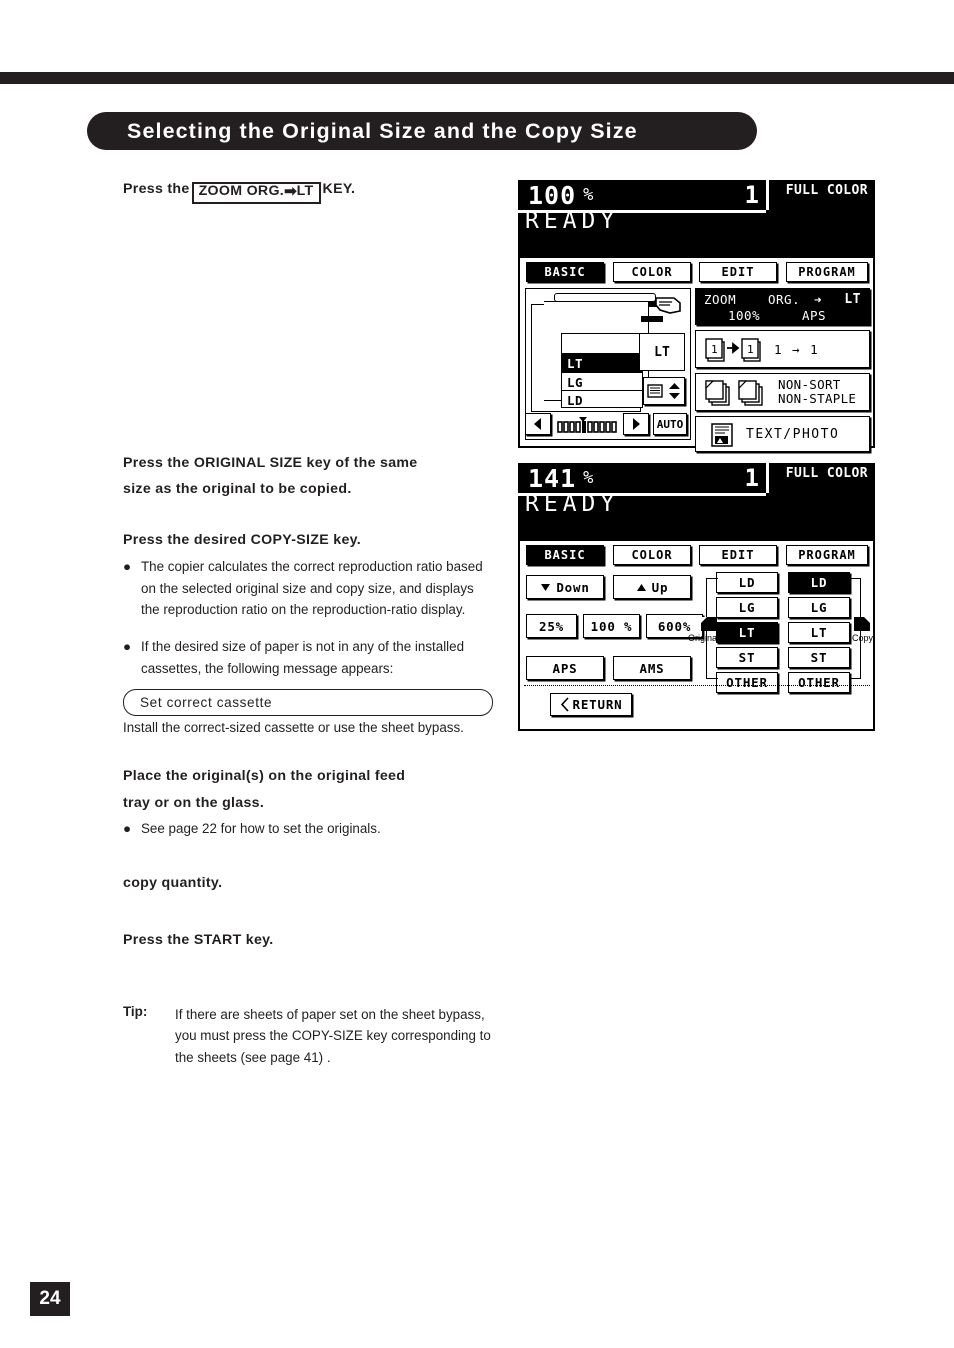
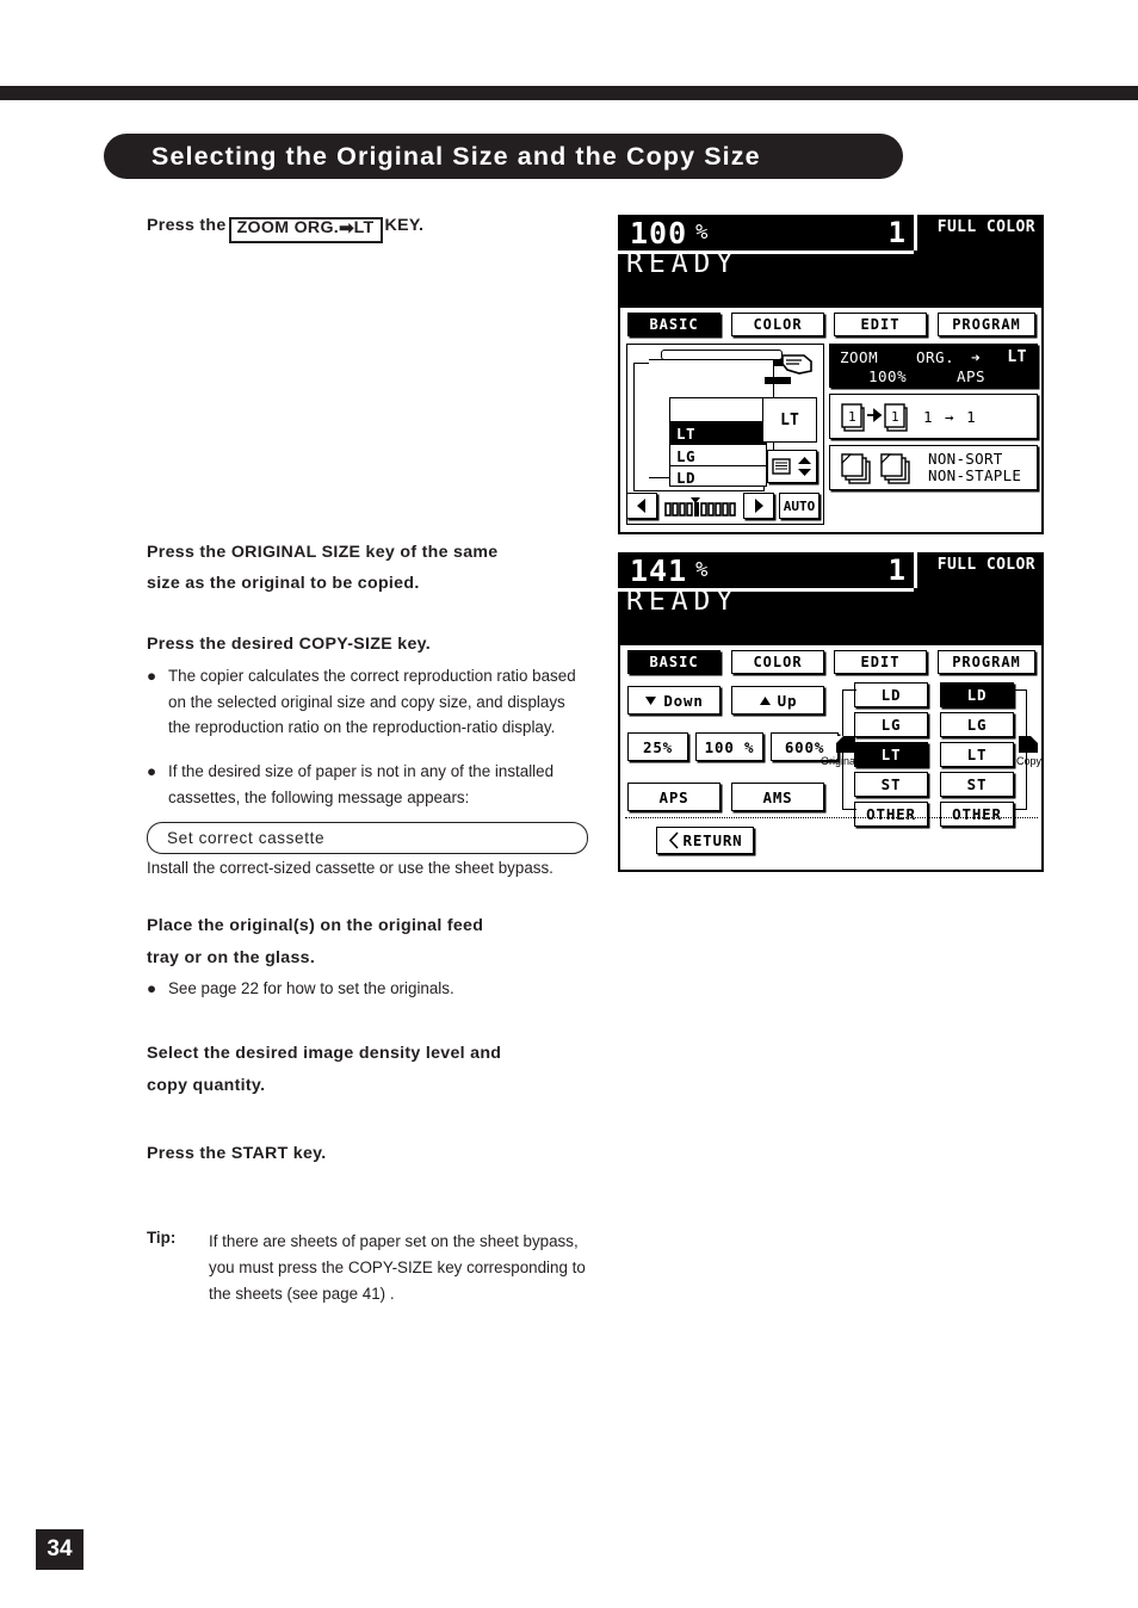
  Selecting the Original Size and the Copy Size
  Press the ZOOM ORG.➡LT KEY.
  Press the ORIGINAL SIZE key of the same
  size as the original to be copied.
  Press the desired COPY-SIZE key.
  ●
  The copier calculates the correct reproduction ratio based on the selected original size and copy size, and displays the reproduction ratio on the reproduction-ratio display.
  ●
  If the desired size of paper is not in any of the installed cassettes, the following message appears:
  Set correct cassette
  Install the correct-sized cassette or use the sheet bypass.
  Place the original(s) on the original feed
  tray or on the glass.
  ●
  See page 22 for how to set the originals.
+ Select the desired image density level and
  copy quantity.
  Press the START key.
  Tip:
  If there are sheets of paper set on the sheet bypass, you must press the COPY-SIZE key corresponding to the sheets (see page 41) .
- 24
+ 34
  100
  %
  1
  FULL COLOR
  READY
  BASIC
  COLOR
  EDIT
  PROGRAM
  LT
  LG
  LD
  LT
  AUTO
  ZOOM
  ORG.
  ➜
  LT
  100%
  APS
  1
  1
  1 → 1
  NON-SORT
  NON-STAPLE
- TEXT/PHOTO
  141
  %
  1
  FULL COLOR
  READY
  BASIC
  COLOR
  EDIT
  PROGRAM
  Down
  Up
  25%
  100 %
  600%
  APS
  AMS
  LD
  LG
  LT
  ST
  OTHER
  LD
  LG
  LT
  ST
  OTHER
  Original
  Copy
  RETURN
